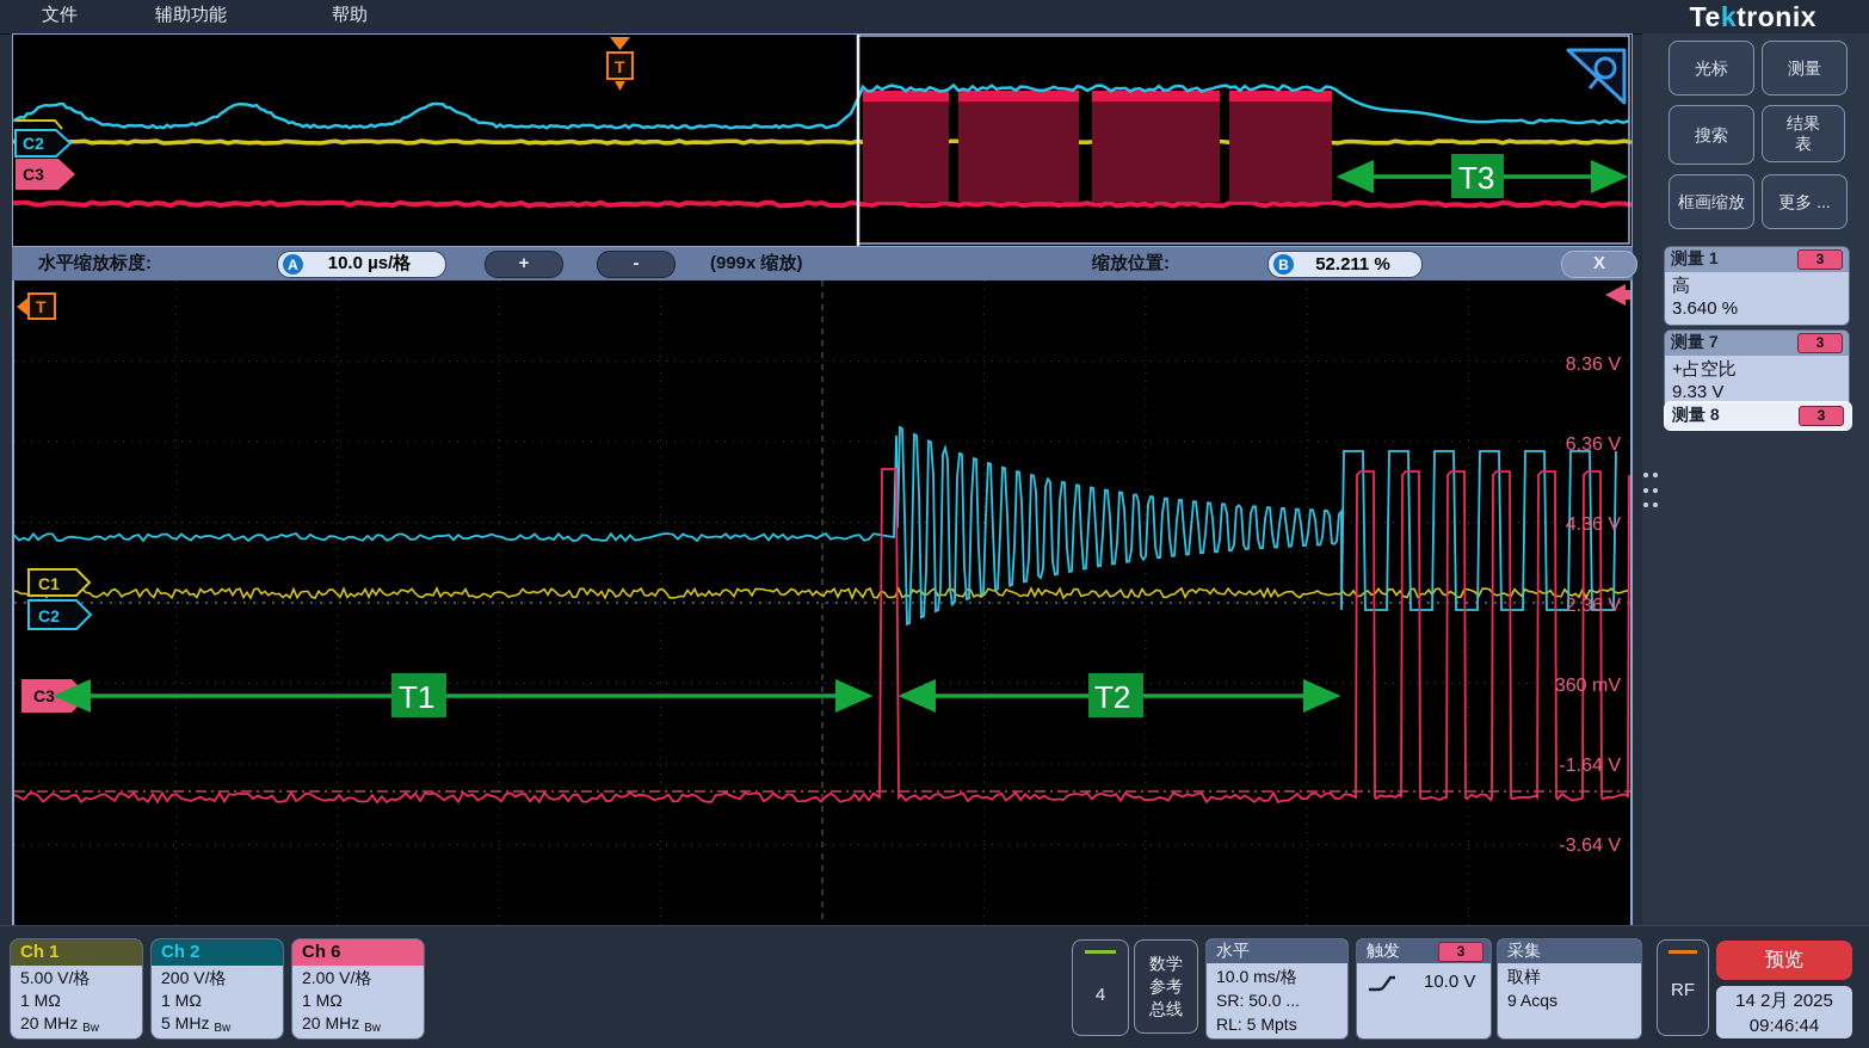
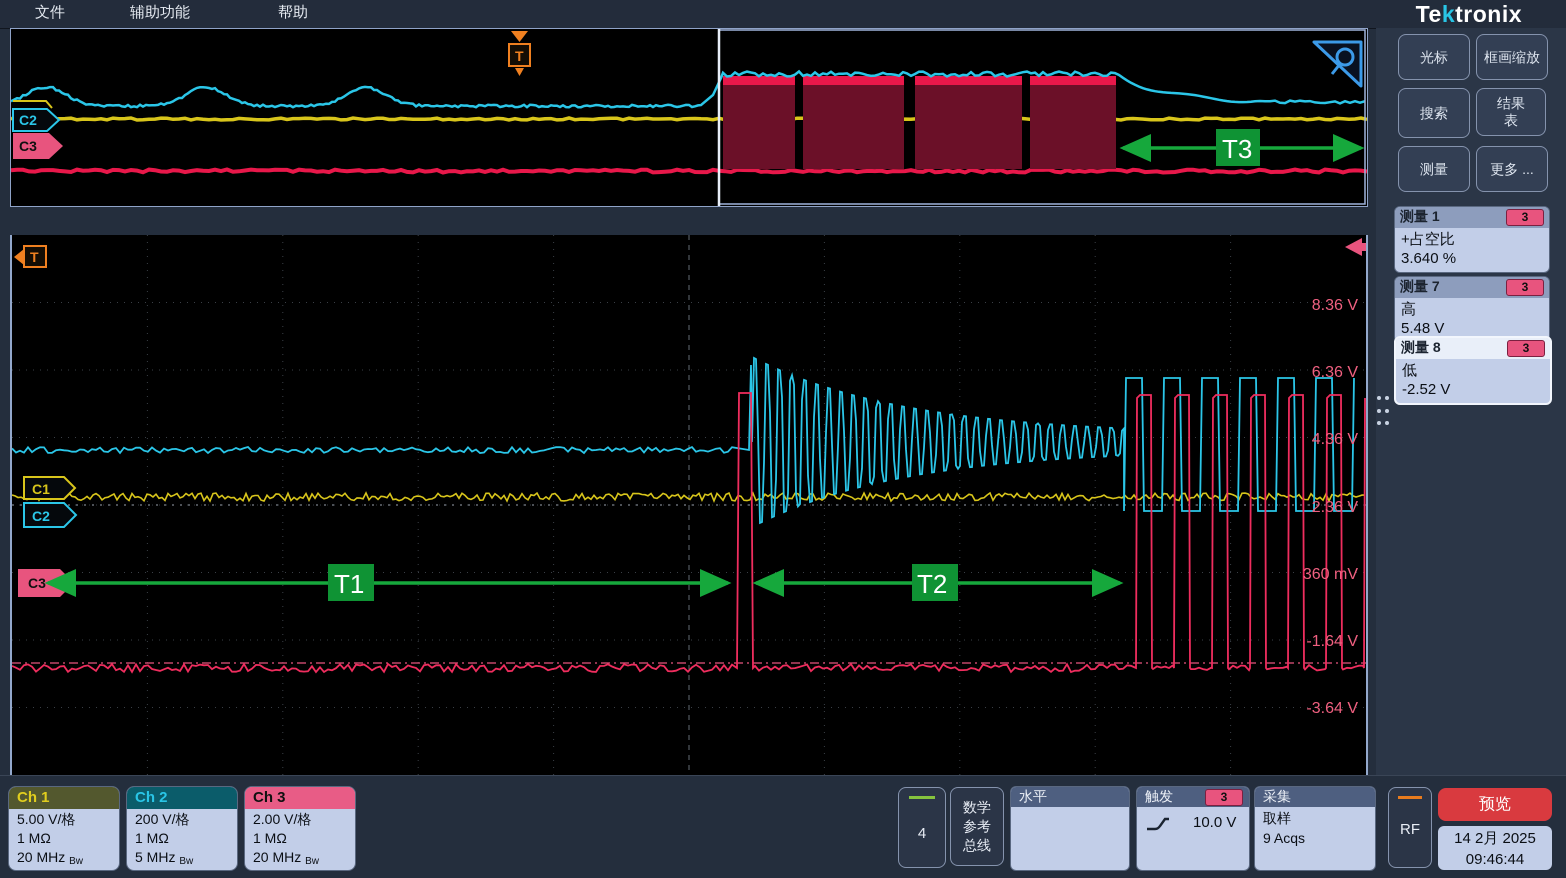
  文件
  辅助功能
  帮助
  Tektronix
  光标
- 测量
+ 框画缩放
  搜索
  结果表
- 框画缩放
+ 测量
  更多 ...
  测量 1
  3
- 高
+ +占空比
  3.640 %
  测量 7
  3
- +占空比
+ 高
- 9.33 V
+ 5.48 V
  测量 8
  3
+ 低
+ -2.52 V
  T
  T3
  C2
  C3
- 水平缩放标度:
- A
- 10.0 µs/格
- +
- -
- (999x 缩放)
- 缩放位置:
- B
- 52.211 %
- X
  8.36 V
  6.36 V
  4.36 V
  2.36 V
  360 mV
  -1.64 V
  -3.64 V
  T
  C1
  C2
  C3
  T1
  T2
  Ch 1
  5.00 V/格
  1 MΩ
  20 MHz Bw
  Ch 2
  200 V/格
  1 MΩ
  5 MHz Bw
- Ch 6
+ Ch 3
  2.00 V/格
  1 MΩ
  20 MHz Bw
  4
  数学
  参考
  总线
  水平
- 10.0 ms/格
- SR: 50.0 ...
- RL: 5 Mpts
  触发
  3
  10.0 V
  采集
  取样
  9 Acqs
  RF
  预览
  14 2月 2025
  09:46:44
